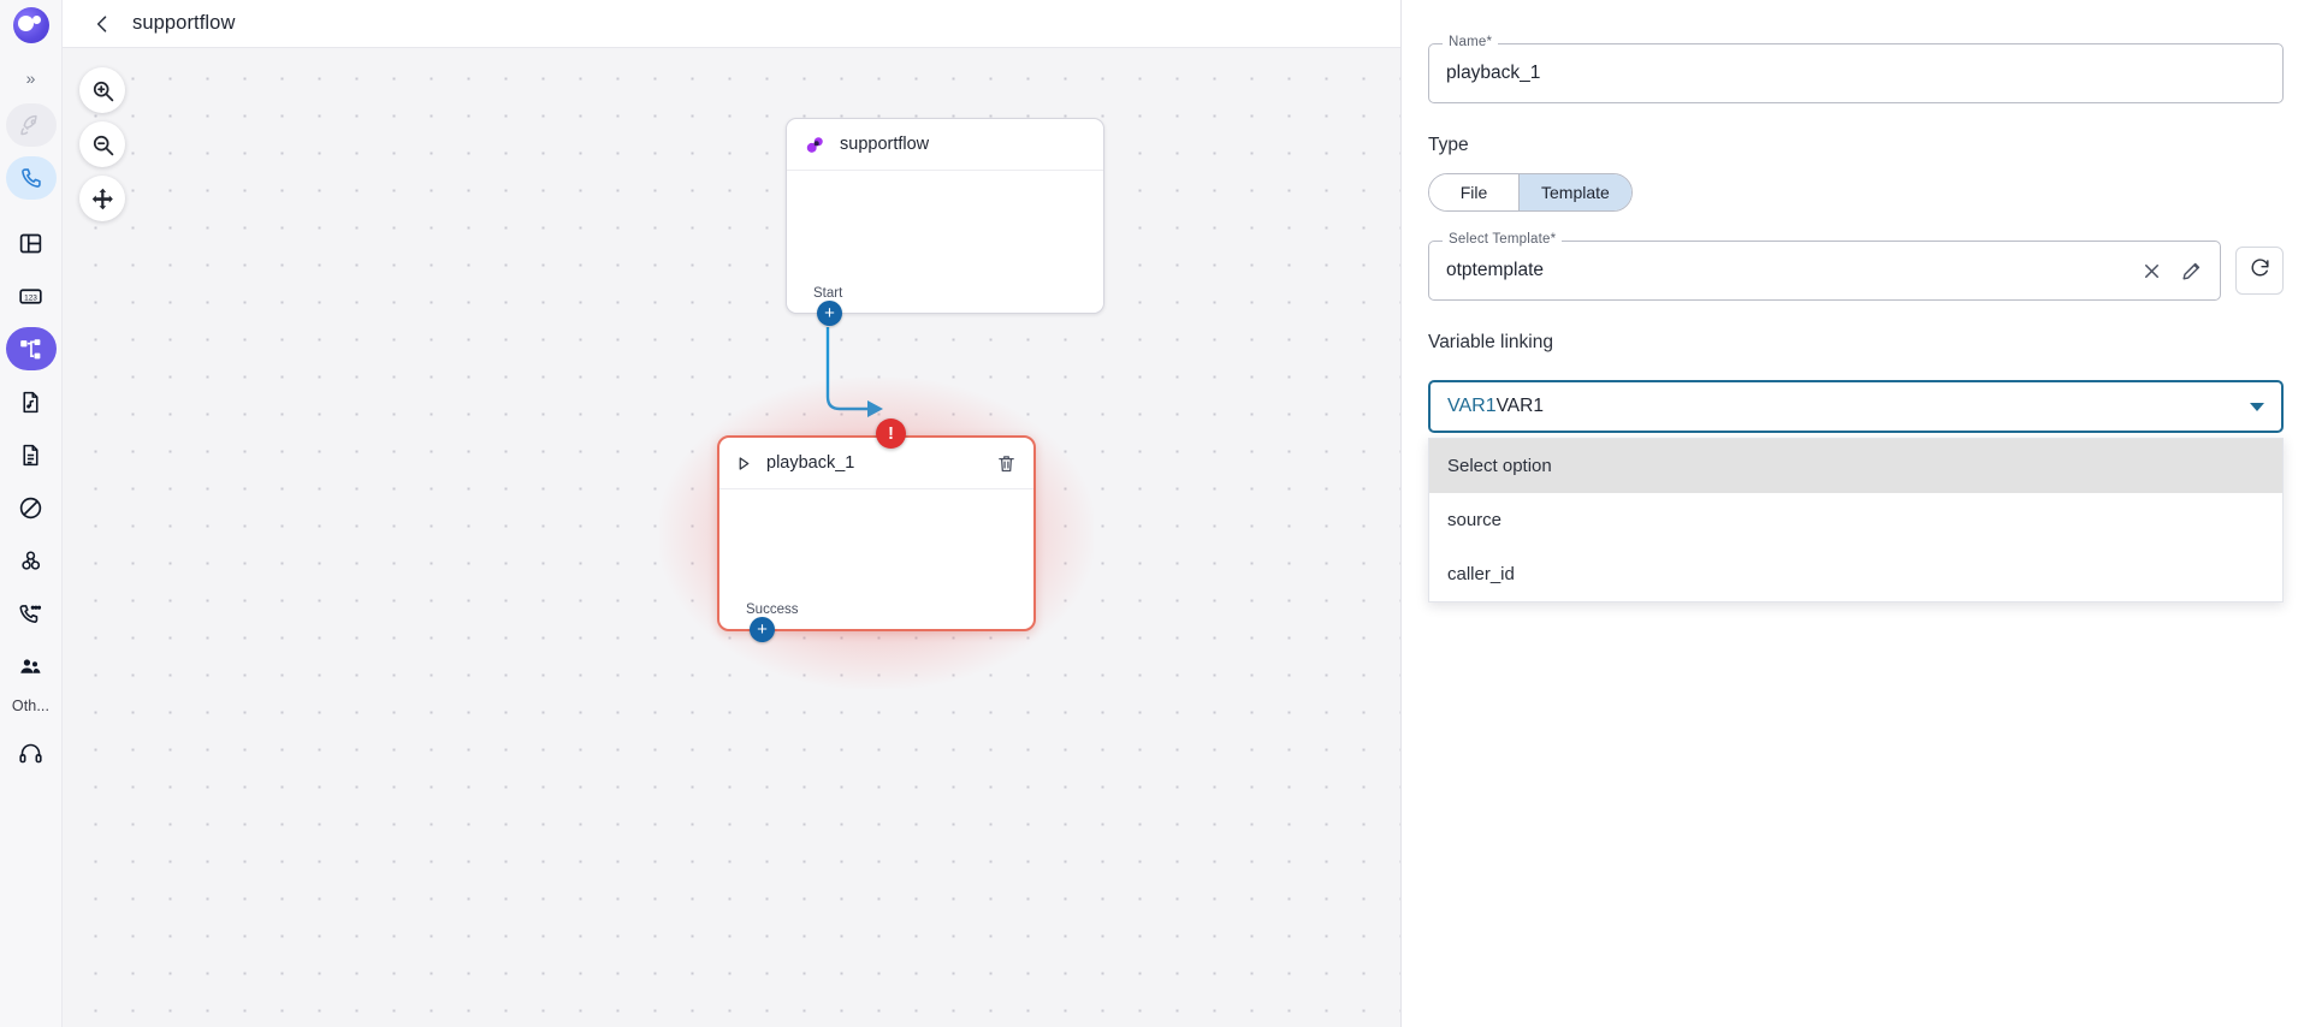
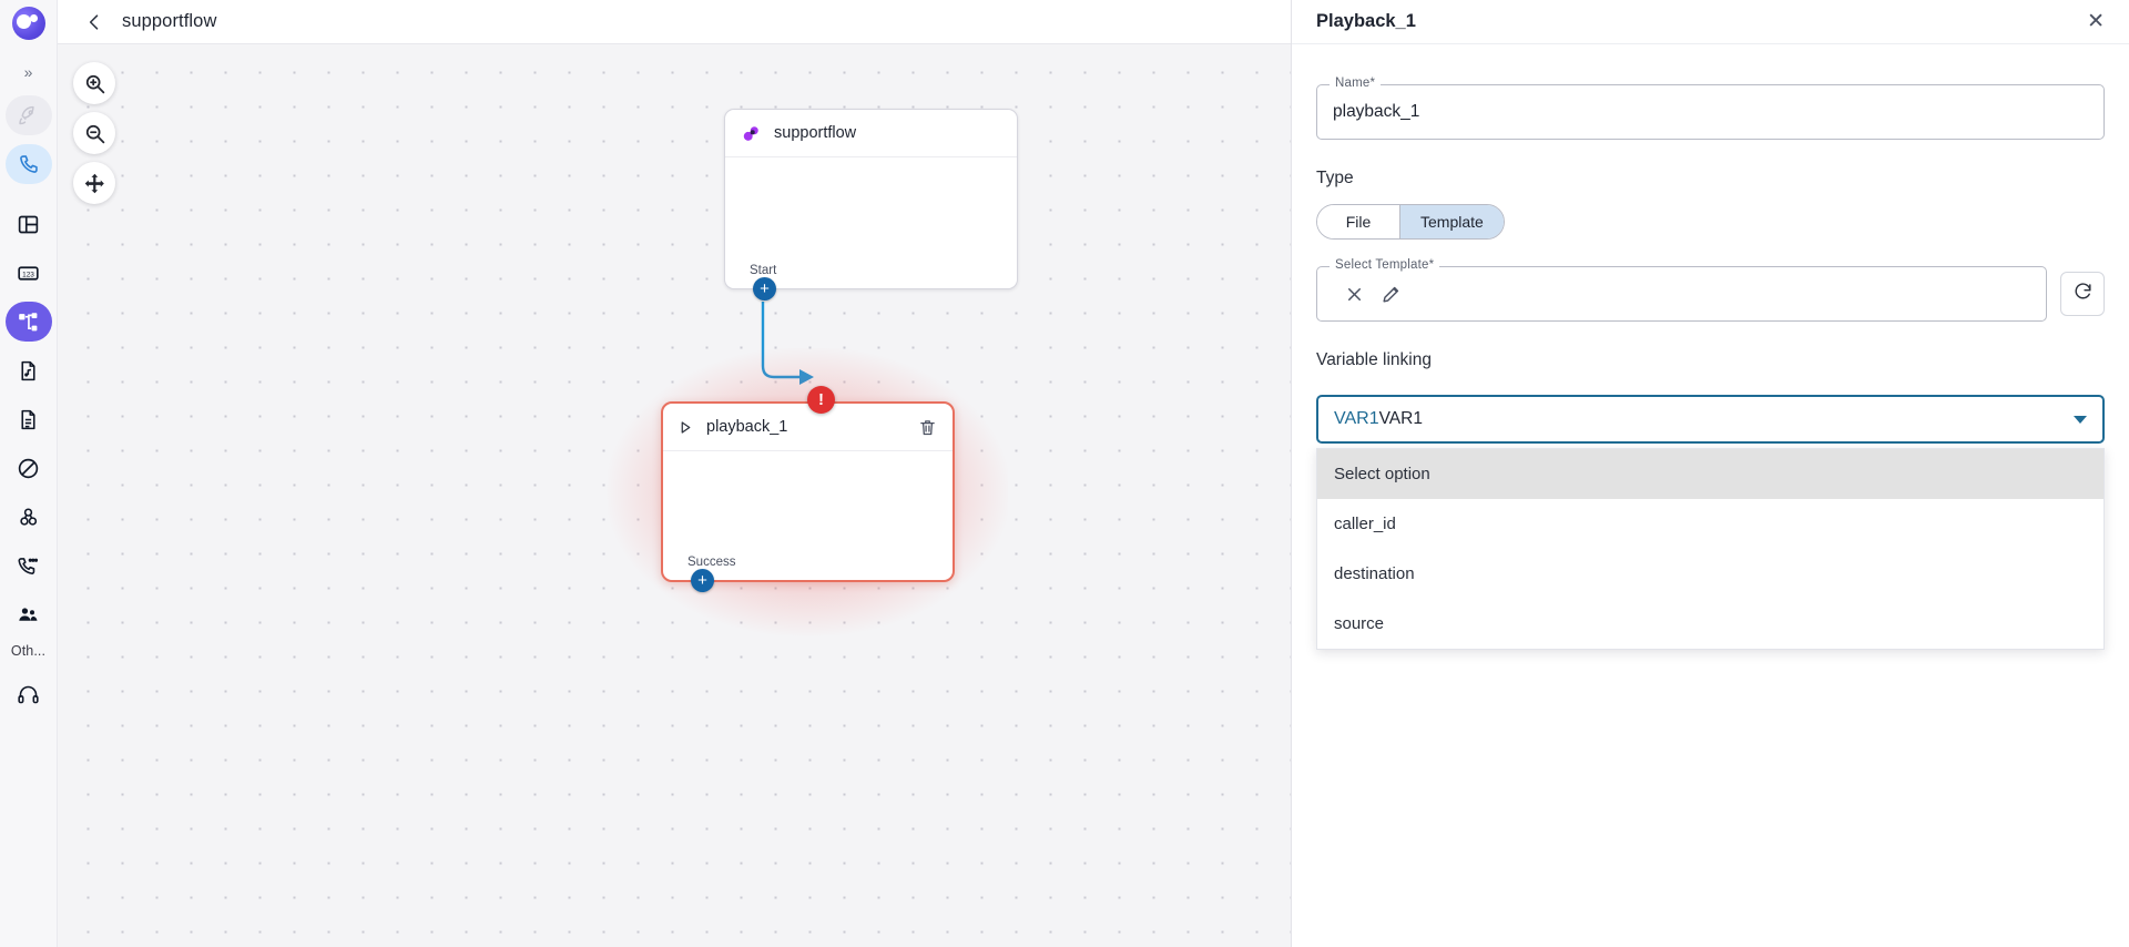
  »
  Oth...
  supportflow
  supportflow
  Start
  +
  !
  playback_1
  Success
  +
+ Playback_1
+ ✕
  Name*
  playback_1
  Type
  File
  Template
  Select Template*
- otptemplate
  Variable linking
  VAR1
  VAR1
  Select option
- source
+ caller_id
+ destination
- caller_id
+ source
